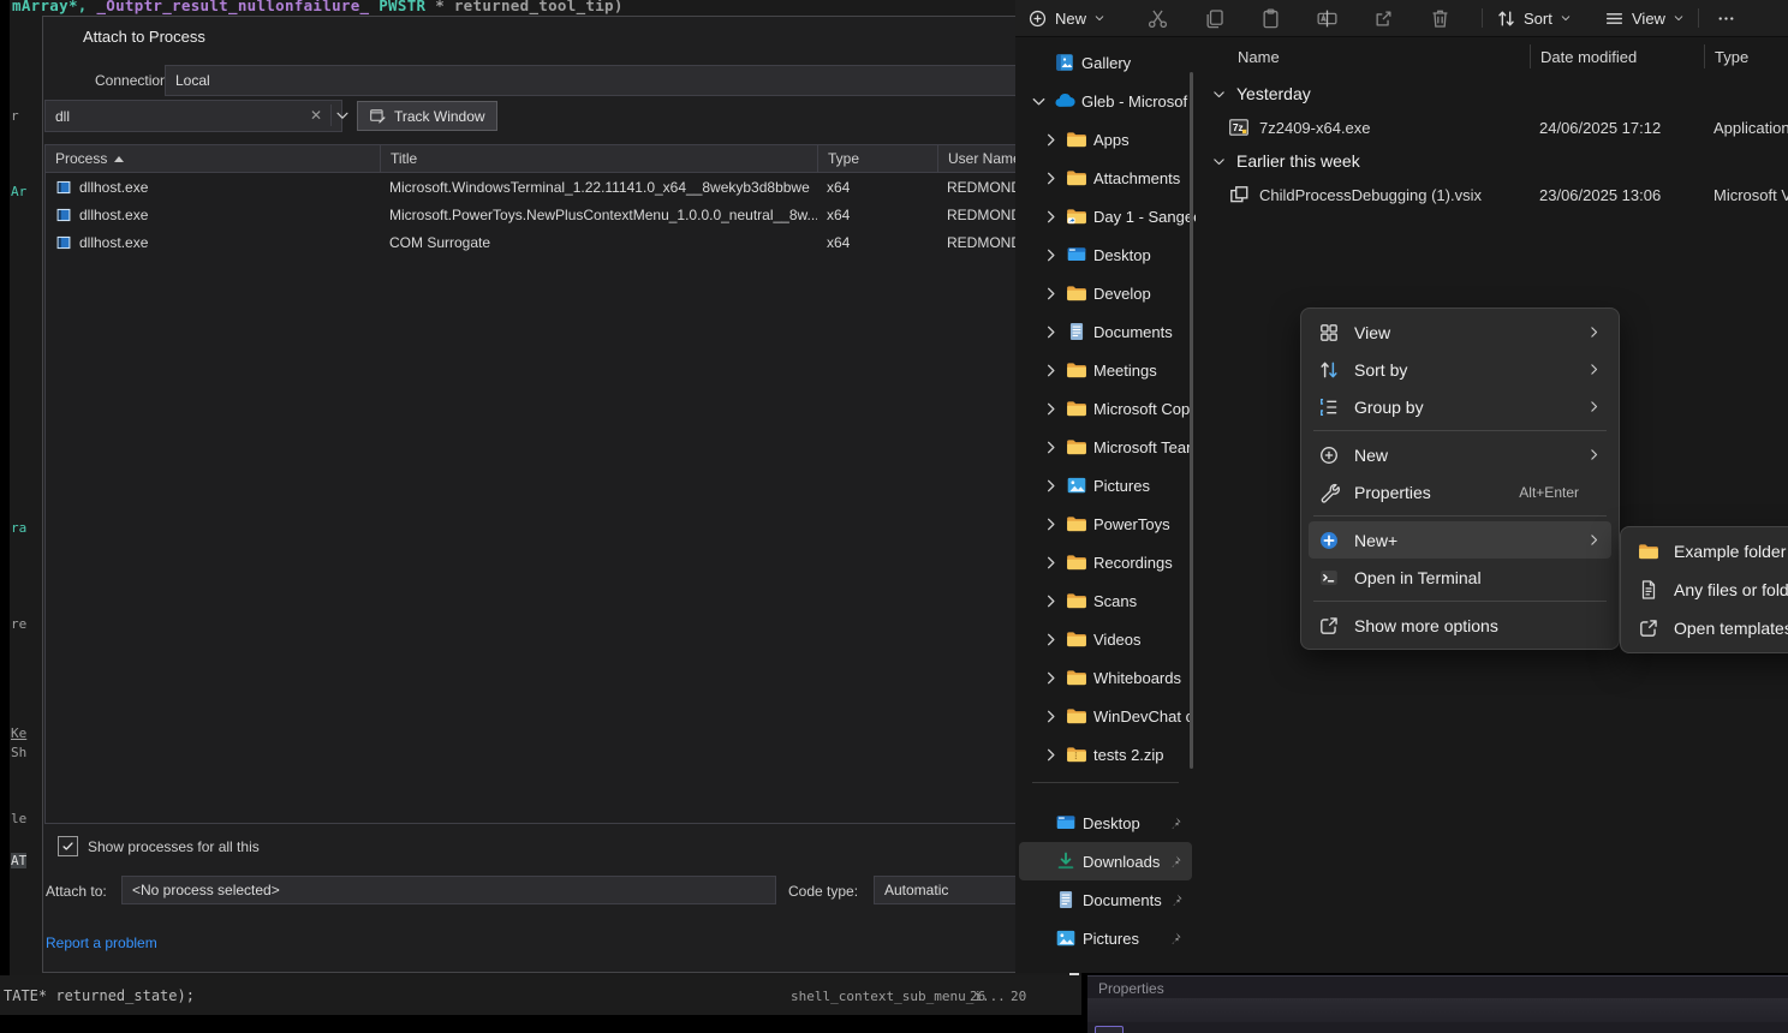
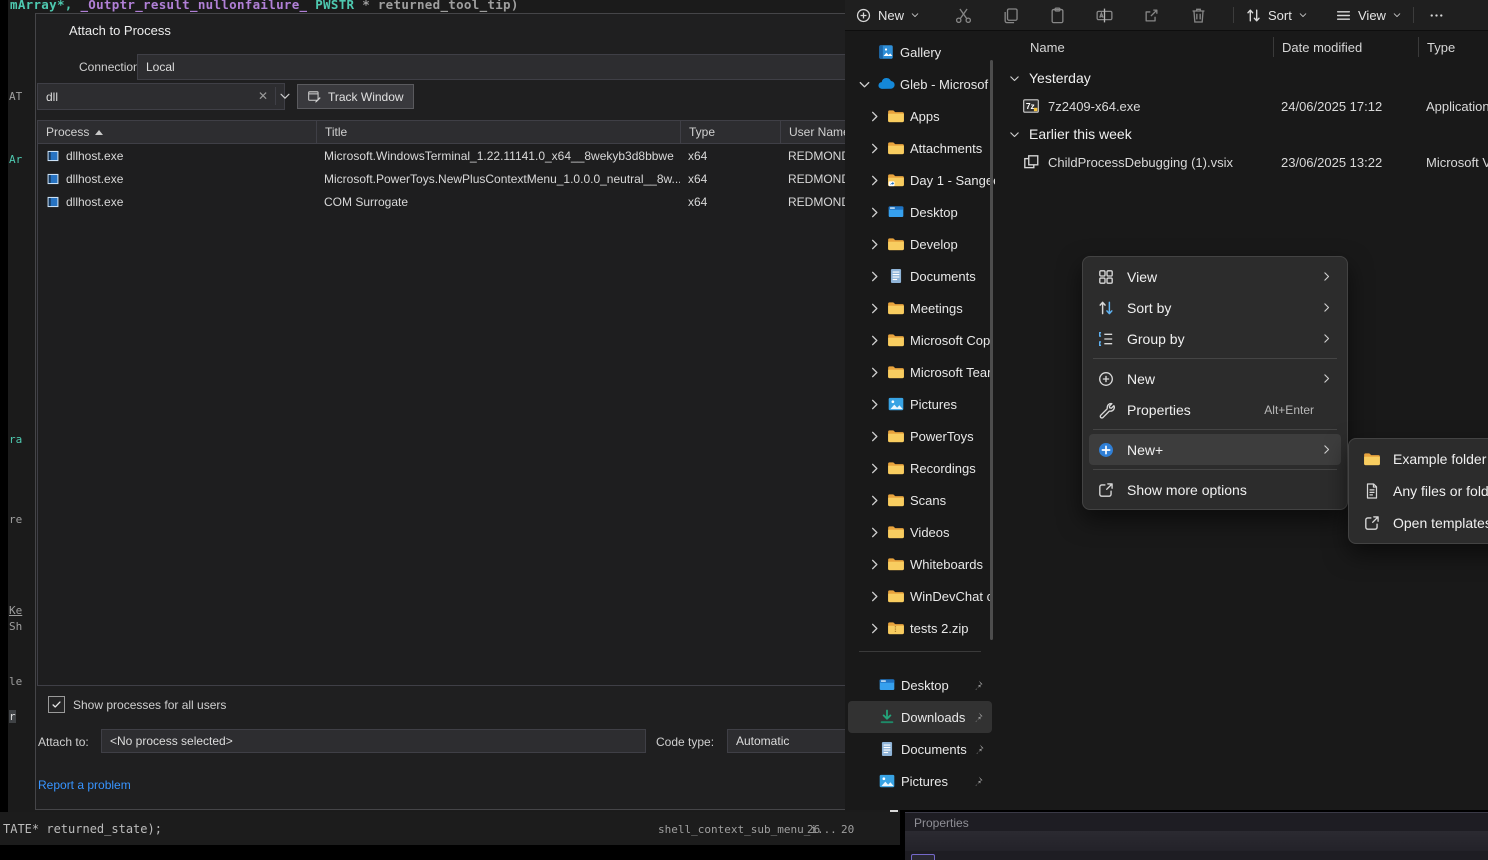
  mArray*, _Outptr_result_nullonfailure_ PWSTR * returned_tool_tip)
- r
+ AT
  Ar
  ra
  re
  Ke
  Sh
  le
- AT
+ r
  Attach to Process
  Local
  dll
  ✕
  Track Window
  Process
  Title
  Type
  User Nam
  dllhost.exe
  Microsoft.WindowsTerminal_1.22.11141.0_x64__8wekyb3d8bbwe
  x64
  REDMON
  dllhost.exe
  Microsoft.PowerToys.NewPlusContextMenu_1.0.0.0_neutral__8w...
  x64
  REDMON
  dllhost.exe
  COM Surrogate
  x64
  REDMON
- Show processes for all this
+ Show processes for all users
  Attach to:
  <No process selected>
  Code type:
  Automatic
  Report a problem
  TATE* returned_state);
  shell_context_sub_menu_i...
  26
  20
  Properties
  New
  Sort
  View
  Gallery
  Gleb - Microsof
  Apps
  Attachments
  Day 1 - Sang
  Desktop
  Develop
  Documents
  Meetings
  Microsoft Cop
  Microsoft Tea
  Pictures
  PowerToys
  Recordings
  Scans
  Videos
  Whiteboards
  WinDevChat
  tests 2.zip
  Desktop
  Downloads
  Documents
  Pictures
  Name
  Date modified
  Type
  Yesterday
  7z
  7z2409-x64.exe
  24/06/2025 17:12
  Application
  Earlier this week
  ChildProcessDebugging (1).vsix
- 23/06/2025 13:06
+ 23/06/2025 13:22
  Microsoft V
  View
  Sort by
  Group by
  New
  Properties
  Alt+Enter
  New+
- Open in Terminal
  Show more options
  Example folder
  Any files or fold
  Open template
